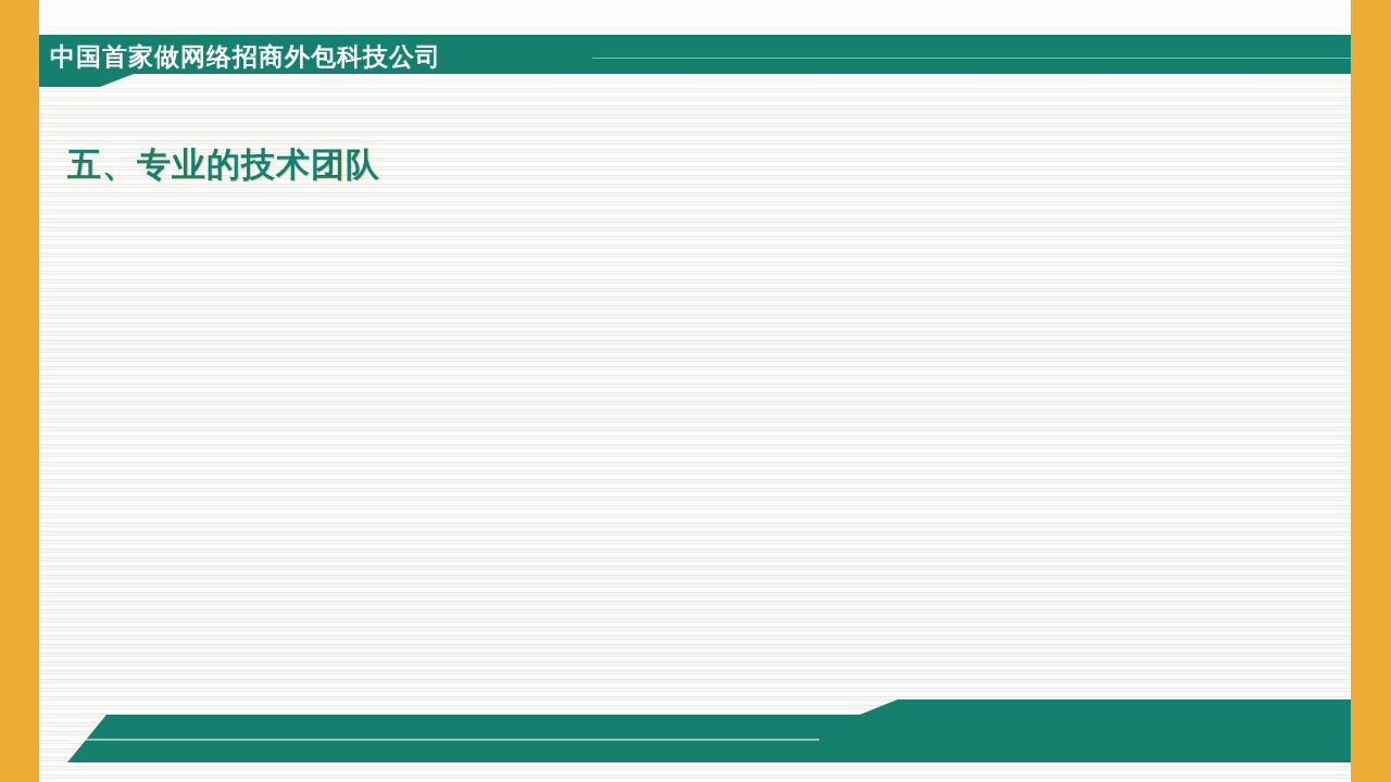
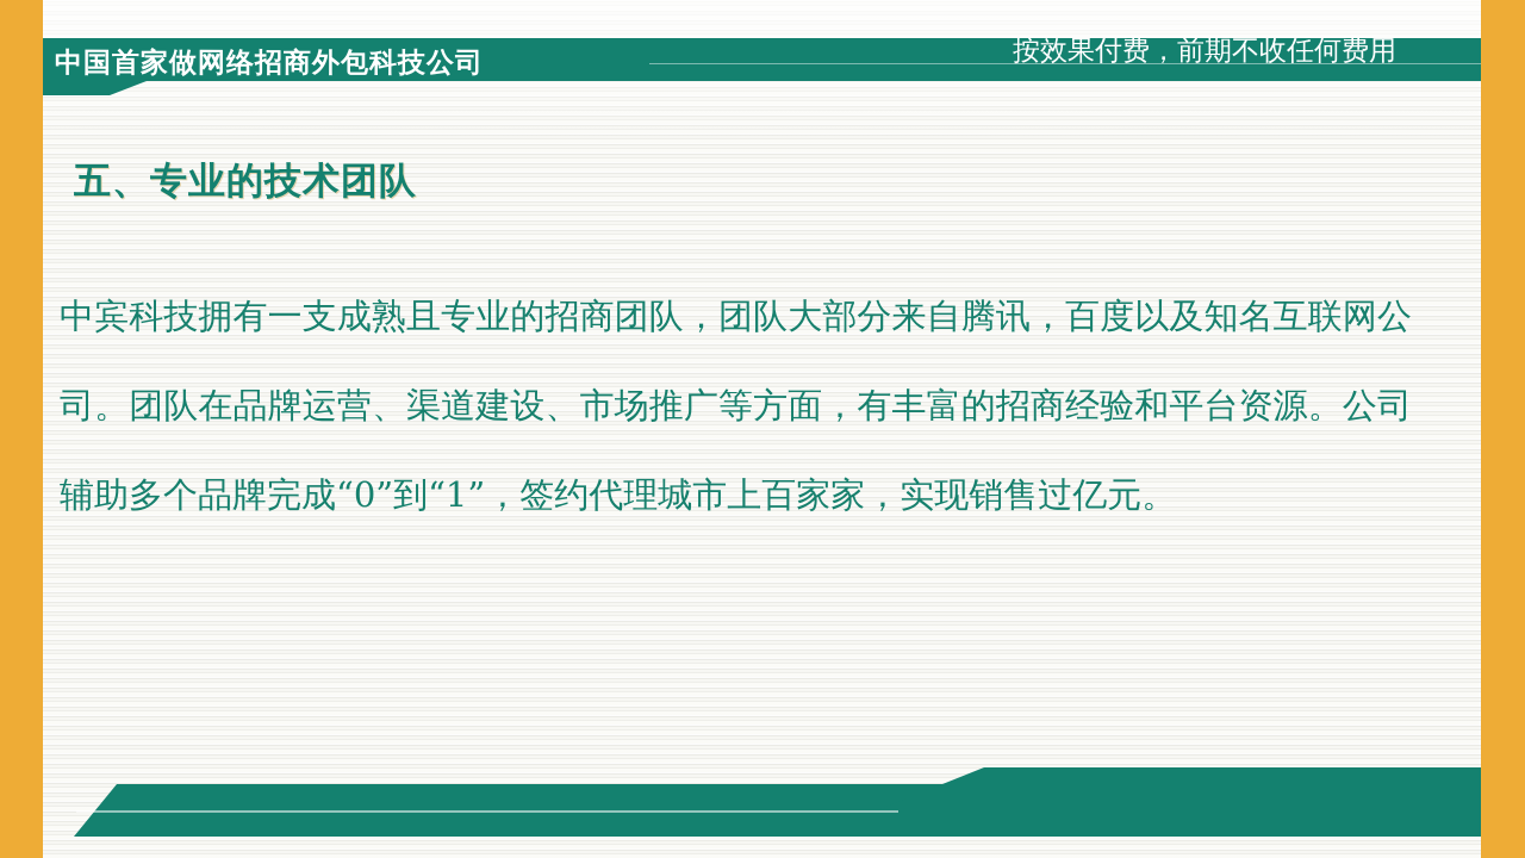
  中国首家做网络招商外包科技公司
  五、专业的技术团队
+ 中宾科技拥有一支成熟且专业的招商团队，团队大部分来自腾讯，百度以及知名互联网公司。团队在品牌运营、渠道建设、市场推广等方面，有丰富的招商经验和平台资源。公司辅助多个品牌完成“0”到“1”，签约代理城市上百家家，实现销售过亿元。
+ 按效果付费，前期不收任何费用
